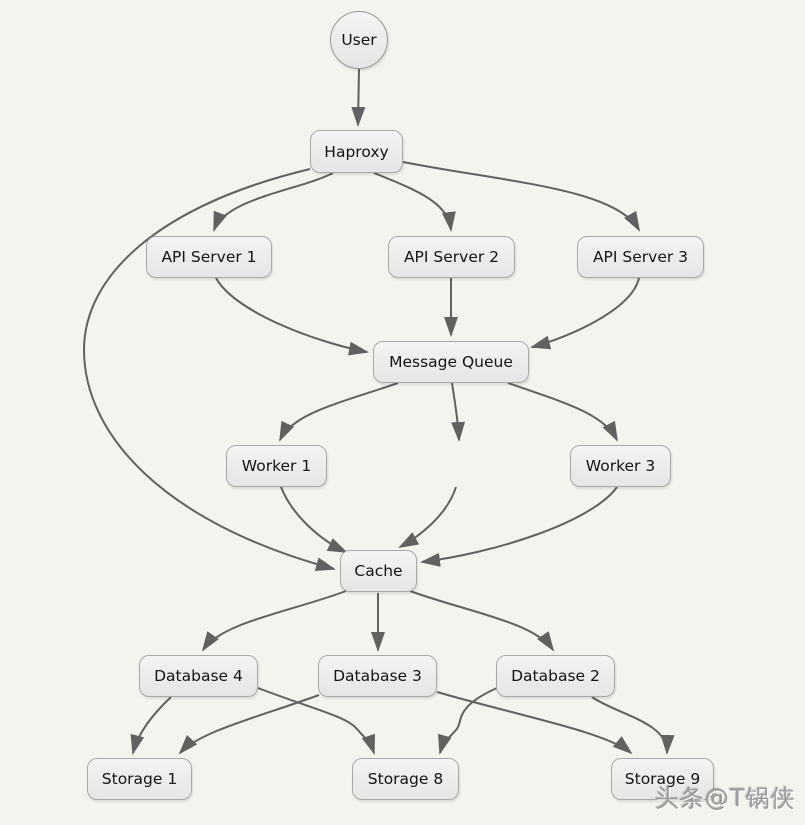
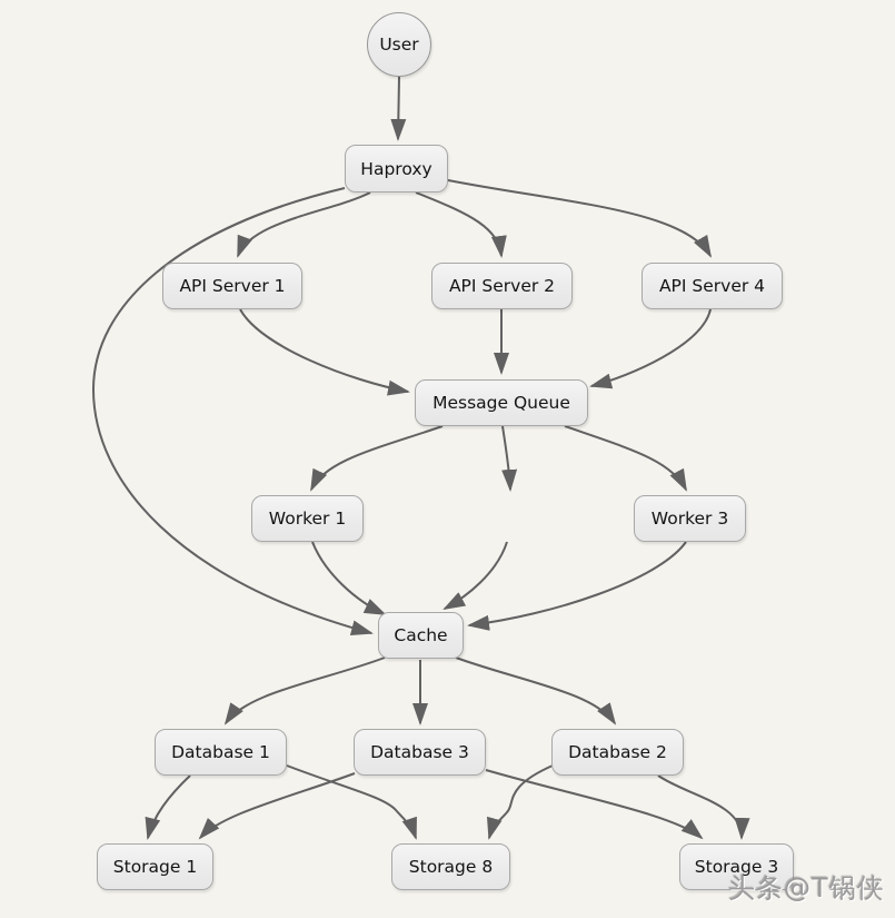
  User
  Haproxy
  API Server 1
  API Server 2
- API Server 3
+ API Server 4
  Message Queue
  Worker 1
  Worker 3
  Cache
- Database 4
+ Database 1
  Database 3
  Database 2
  Storage 1
  Storage 8
- Storage 9
+ Storage 3
  头条@T锅侠
